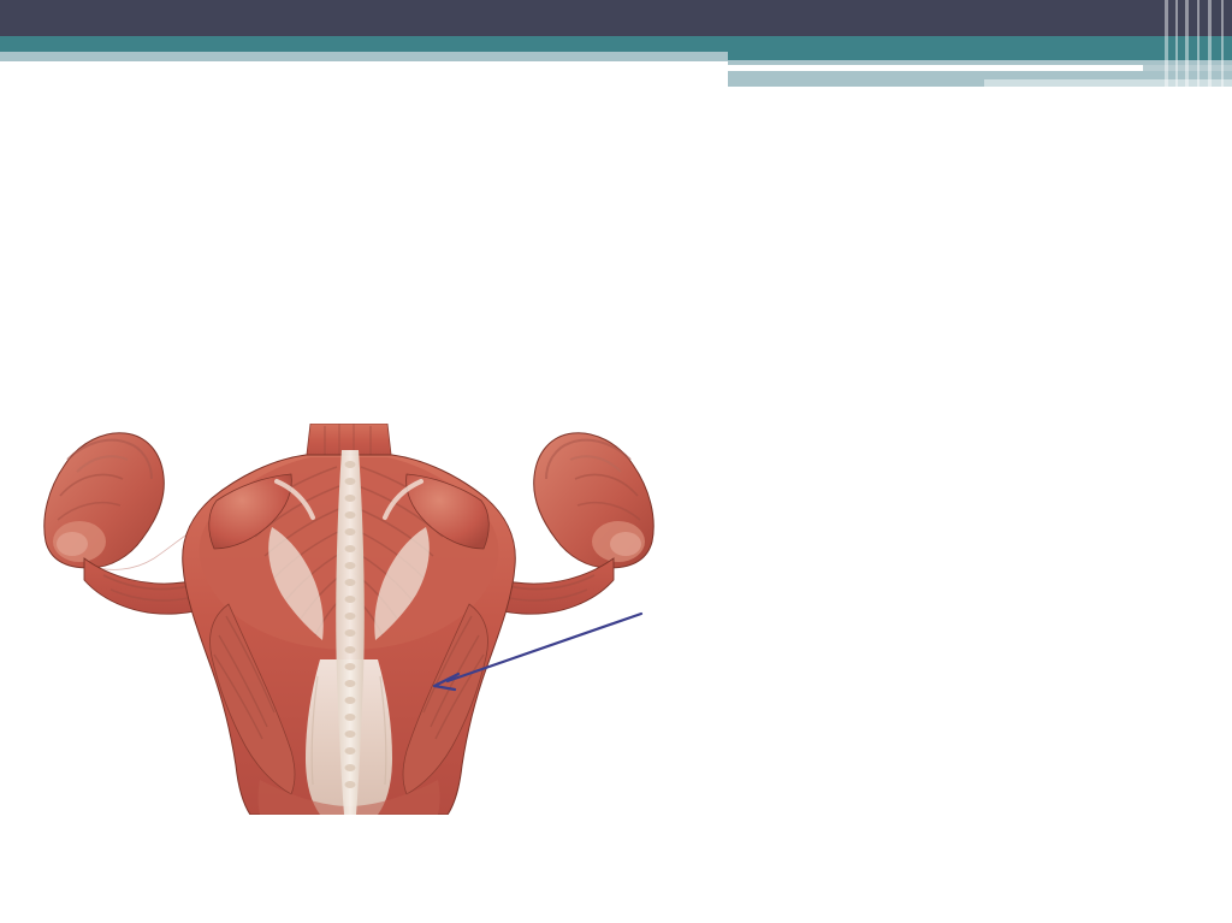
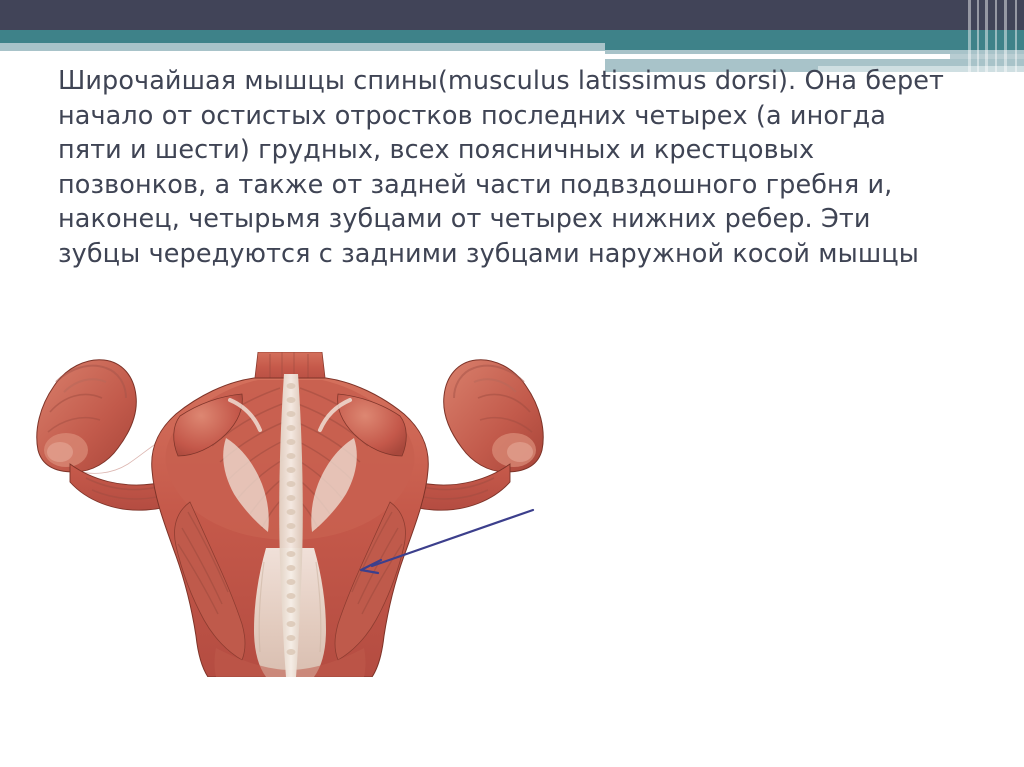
+ Широчайшая мышцы спины(musculus latissimus dorsi). Она берет начало от остистых отростков последних четырех (а иногда пяти и шести) грудных, всех поясничных и крестцовых позвонков, а также от задней части подвздошного гребня и, наконец, четырьмя зубцами от четырех нижних ребер. Эти зубцы чередуются с задними зубцами наружной косой мышцы
